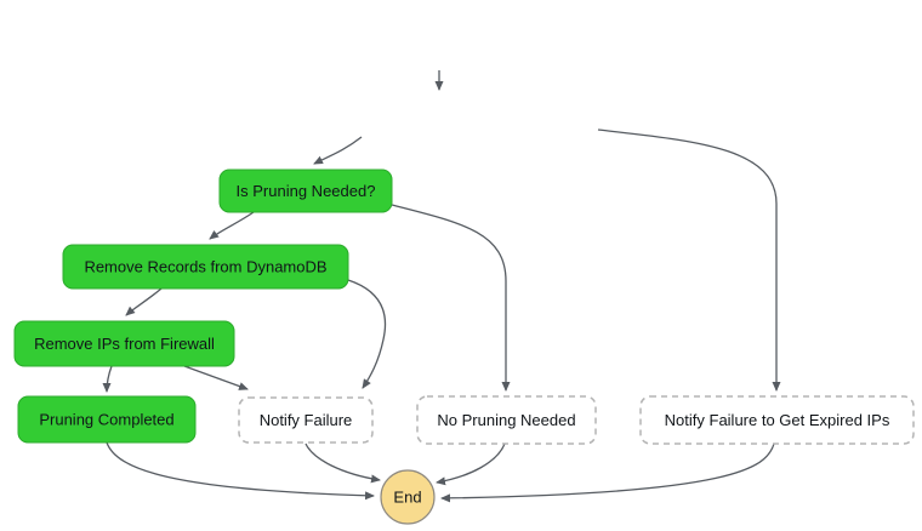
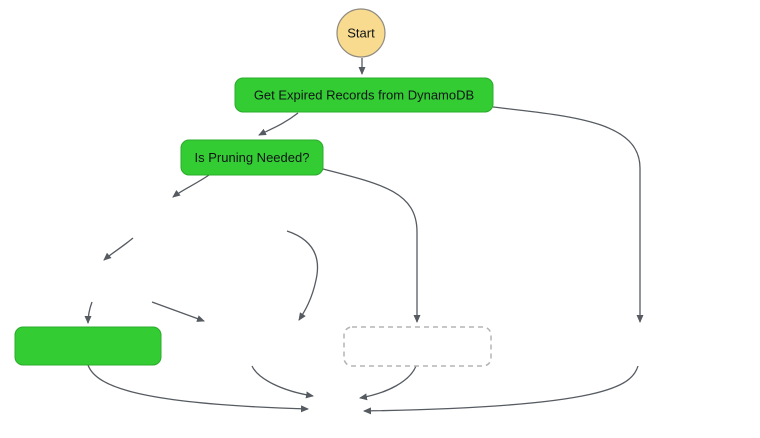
+ Start
+ Get Expired Records from DynamoDB
  Is Pruning Needed?
- Remove Records from DynamoDB
- Remove IPs from Firewall
- Pruning Completed
- Notify Failure
- No Pruning Needed
- Notify Failure to Get Expired IPs
- End
